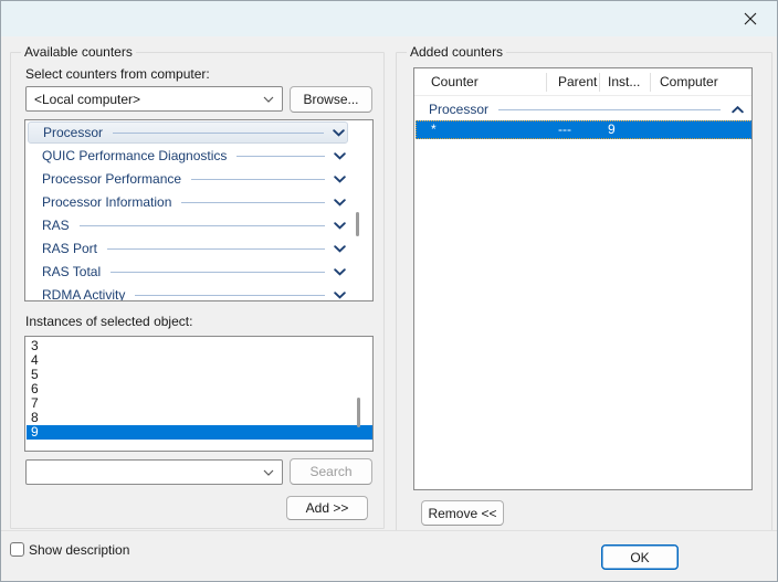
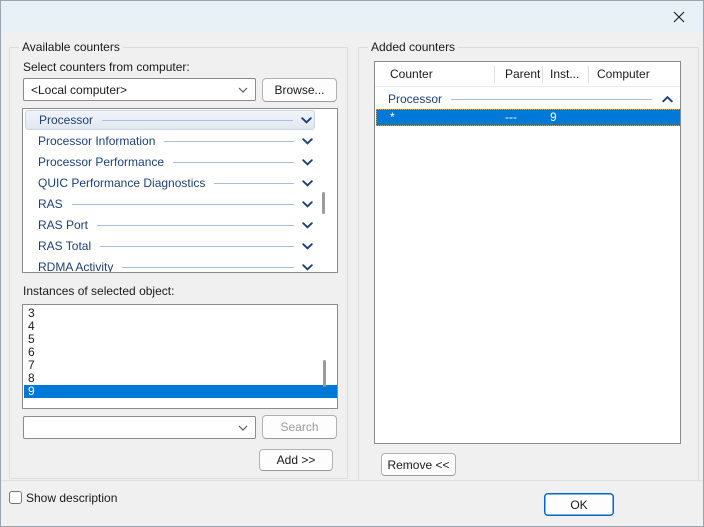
  Available counters
  Select counters from computer:
  <Local computer>
  Browse...
  Processor
- QUIC Performance Diagnostics
+ Processor Information
  Processor Performance
- Processor Information
+ QUIC Performance Diagnostics
  RAS
  RAS Port
  RAS Total
  RDMA Activity
  Instances of selected object:
  3
  4
  5
  6
  7
  8
  9
  Search
  Add >>
  Added counters
  Counter
  Parent
  Inst...
  Computer
  Processor
  *
  ---
  9
  Remove <<
  Show description
  OK
